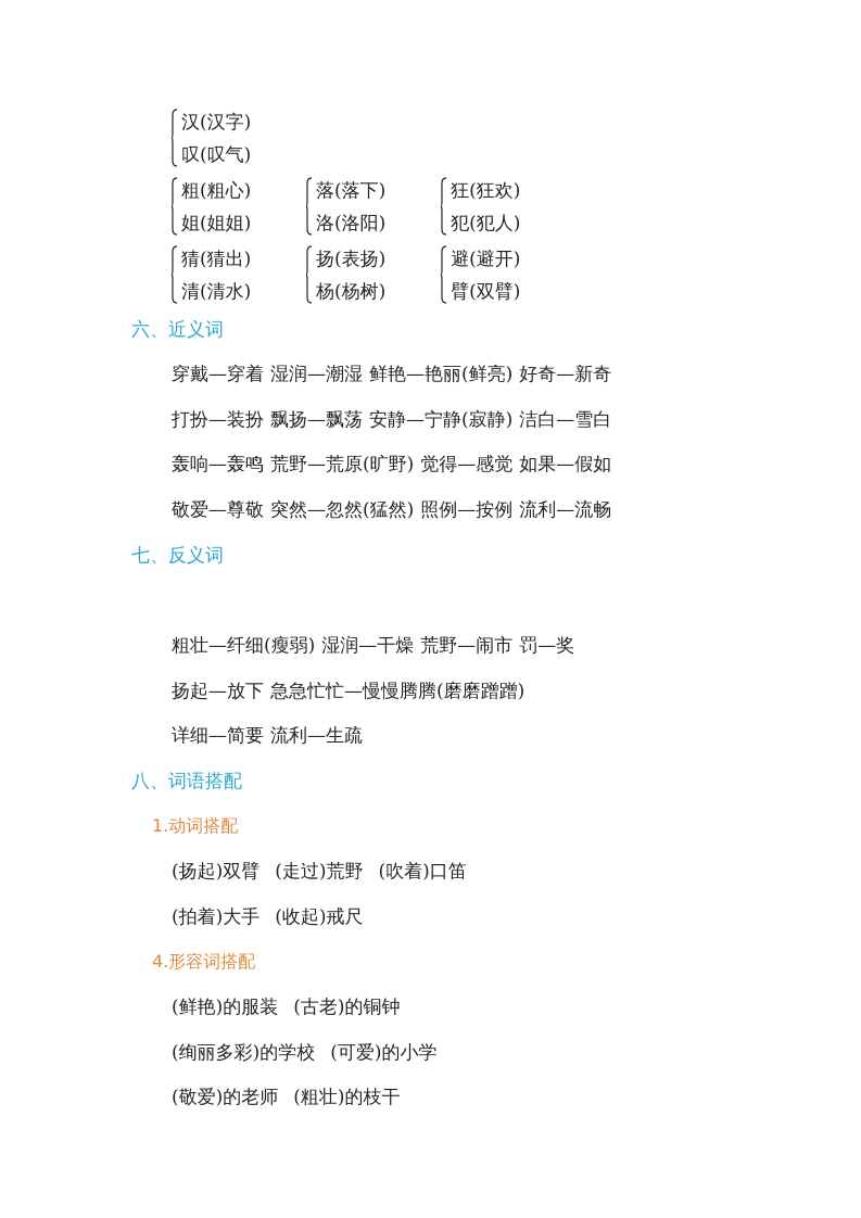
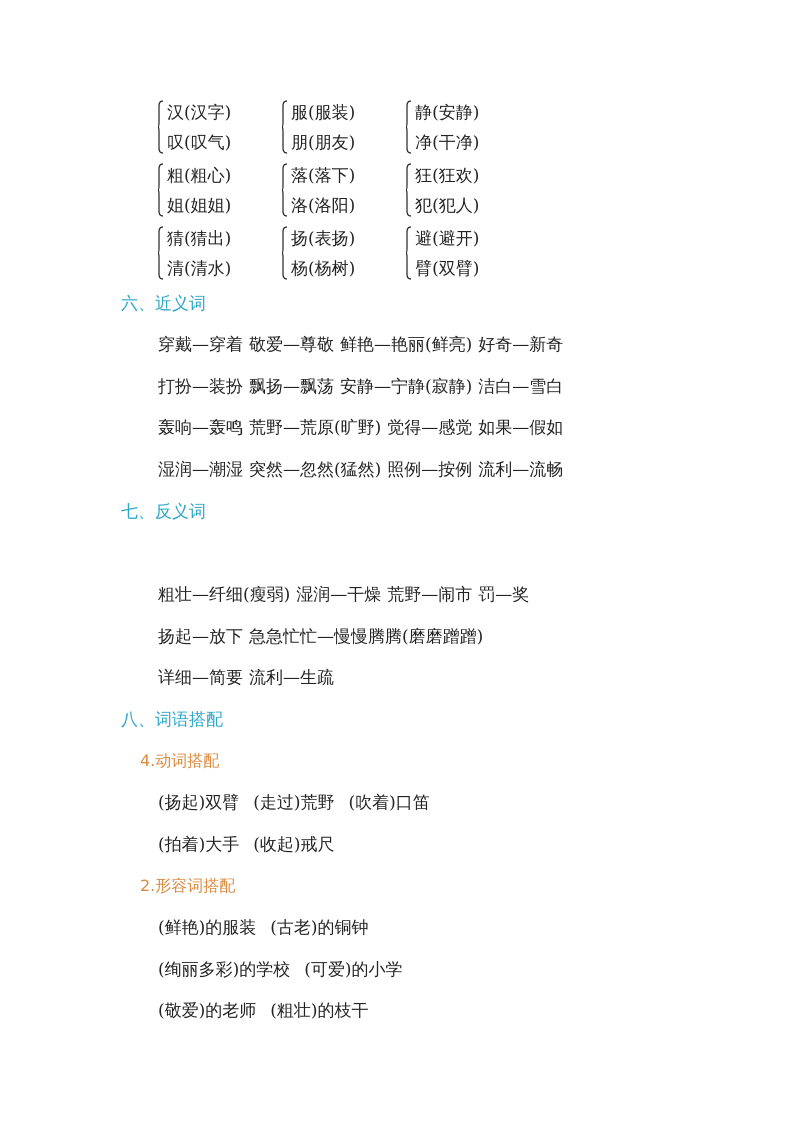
  汉(汉字)
  叹(叹气)
+ 服(服装)
+ 朋(朋友)
+ 静(安静)
+ 净(干净)
  粗(粗心)
  姐(姐姐)
  落(落下)
  洛(洛阳)
  狂(狂欢)
  犯(犯人)
  猜(猜出)
  清(清水)
  扬(表扬)
  杨(杨树)
  避(避开)
  臂(双臂)
  六、近义词
- 穿戴—穿着 湿润—潮湿 鲜艳—艳丽(鲜亮) 好奇—新奇
+ 穿戴—穿着 敬爱—尊敬 鲜艳—艳丽(鲜亮) 好奇—新奇
  打扮—装扮 飘扬—飘荡 安静—宁静(寂静) 洁白—雪白
  轰响—轰鸣 荒野—荒原(旷野) 觉得—感觉 如果—假如
- 敬爱—尊敬 突然—忽然(猛然) 照例—按例 流利—流畅
+ 湿润—潮湿 突然—忽然(猛然) 照例—按例 流利—流畅
  七、反义词
  粗壮—纤细(瘦弱) 湿润—干燥 荒野—闹市 罚—奖
  扬起—放下 急急忙忙—慢慢腾腾(磨磨蹭蹭)
  详细—简要 流利—生疏
  八、词语搭配
- 1.动词搭配
+ 4.动词搭配
  (扬起)双臂 (走过)荒野 (吹着)口笛
  (拍着)大手 (收起)戒尺
- 4.形容词搭配
+ 2.形容词搭配
  (鲜艳)的服装 (古老)的铜钟
  (绚丽多彩)的学校 (可爱)的小学
  (敬爱)的老师 (粗壮)的枝干
